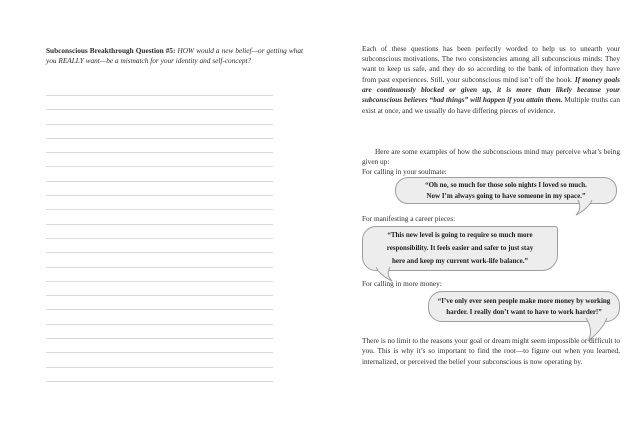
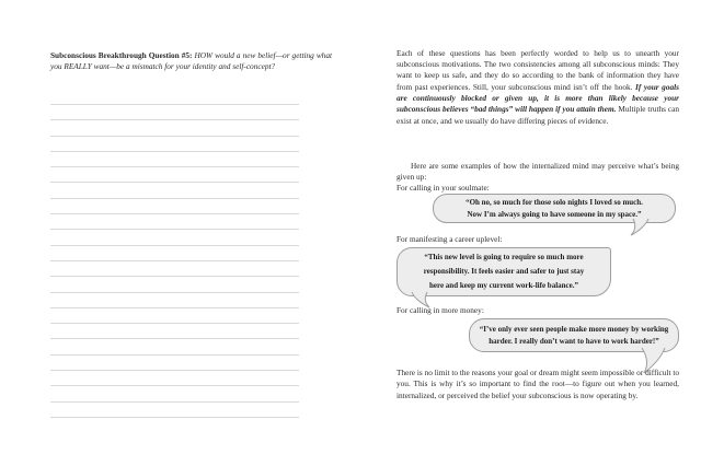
  Subconscious Breakthrough Question #5: HOW would a new belief—or getting what you REALLY want—be a mismatch for your identity and self-concept?
- Each of these questions has been perfectly worded to help us to unearth your subconscious motivations. The two consistencies among all subconscious minds: They want to keep us safe, and they do so according to the bank of information they have from past experiences. Still, your subconscious mind isn’t off the hook. If money goals are continuously blocked or given up, it is more than likely because your subconscious believes “bad things” will happen if you attain them. Multiple truths can exist at once, and we usually do have differing pieces of evidence.
+ Each of these questions has been perfectly worded to help us to unearth your subconscious motivations. The two consistencies among all subconscious minds: They want to keep us safe, and they do so according to the bank of information they have from past experiences. Still, your subconscious mind isn’t off the hook. If your goals are continuously blocked or given up, it is more than likely because your subconscious believes “bad things” will happen if you attain them. Multiple truths can exist at once, and we usually do have differing pieces of evidence.
- Here are some examples of how the subconscious mind may perceive what’s being given up:
+ Here are some examples of how the internalized mind may perceive what’s being given up:
  For calling in your soulmate:
  “Oh no, so much for those solo nights I loved so much.
  Now I’m always going to have someone in my space.”
- For manifesting a career pieces:
+ For manifesting a career uplevel:
  “This new level is going to require so much more
  responsibility. It feels easier and safer to just stay
  here and keep my current work-life balance.”
  For calling in more money:
  “I’ve only ever seen people make more money by working
  harder. I really don’t want to have to work harder!”
  There is no limit to the reasons your goal or dream might seem impossible or difficult to you. This is why it’s so important to find the root—to figure out when you learned, internalized, or perceived the belief your subconscious is now operating by.
